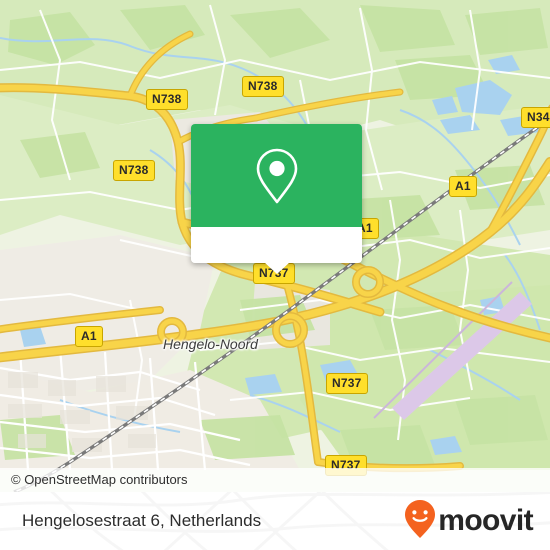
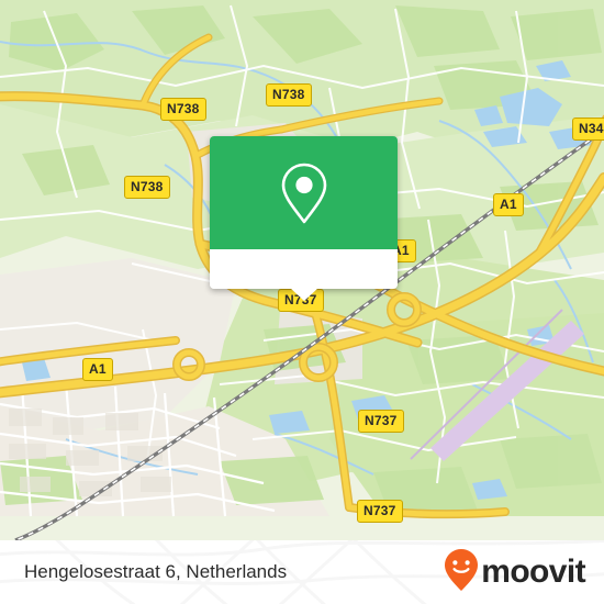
  N738
  N738
  N738
  N34
  A1
  N737
  A1
  N737
  N737
- Hengelo-Noord
- © OpenStreetMap contributors
  Hengelosestraat 6, Netherlands
  moovit
